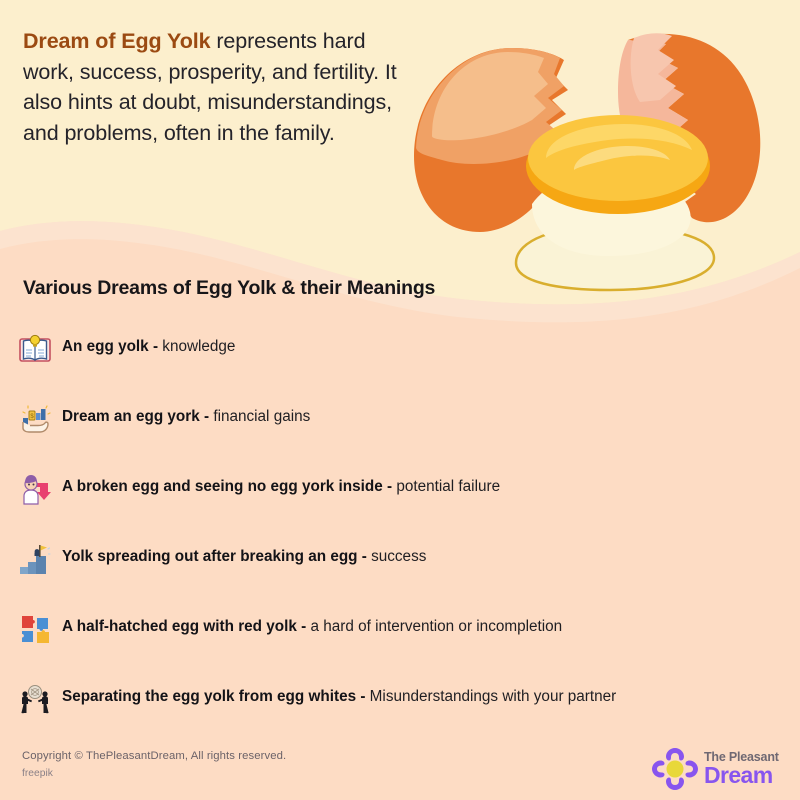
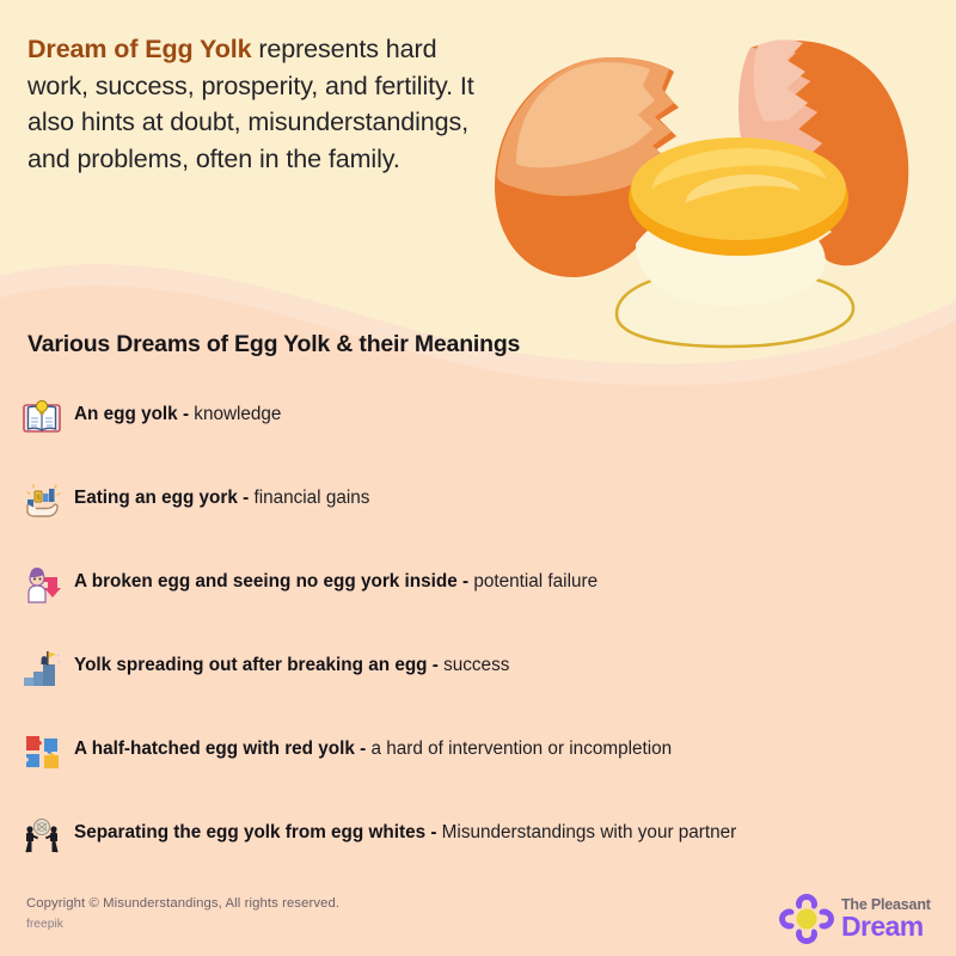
  Dream of Egg Yolk represents hard work, success, prosperity, and fertility. It also hints at doubt, misunderstandings, and problems, often in the family.
  Various Dreams of Egg Yolk & their Meanings
  An egg yolk - knowledge
- Dream an egg york - financial gains
+ Eating an egg york - financial gains
  A broken egg and seeing no egg york inside - potential failure
  Yolk spreading out after breaking an egg - success
  A half-hatched egg with red yolk - a hard of intervention or incompletion
  Separating the egg yolk from egg whites - Misunderstandings with your partner
- Copyright © ThePleasantDream, All rights reserved.
+ Copyright © Misunderstandings, All rights reserved.
  freepik
  The Pleasant
  Dream
